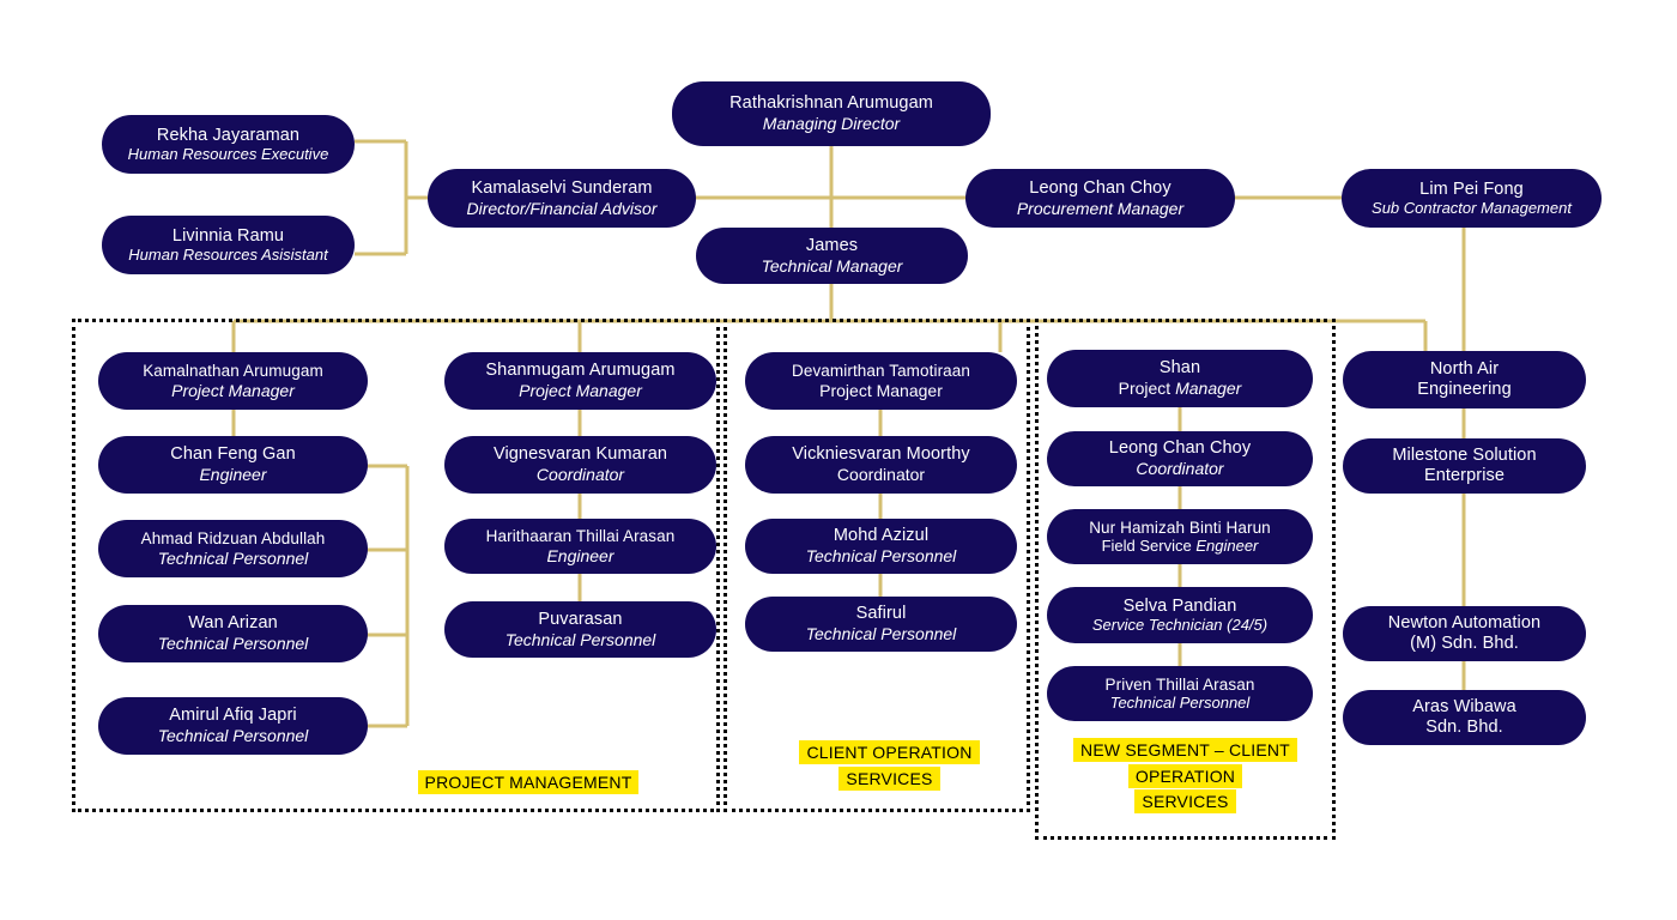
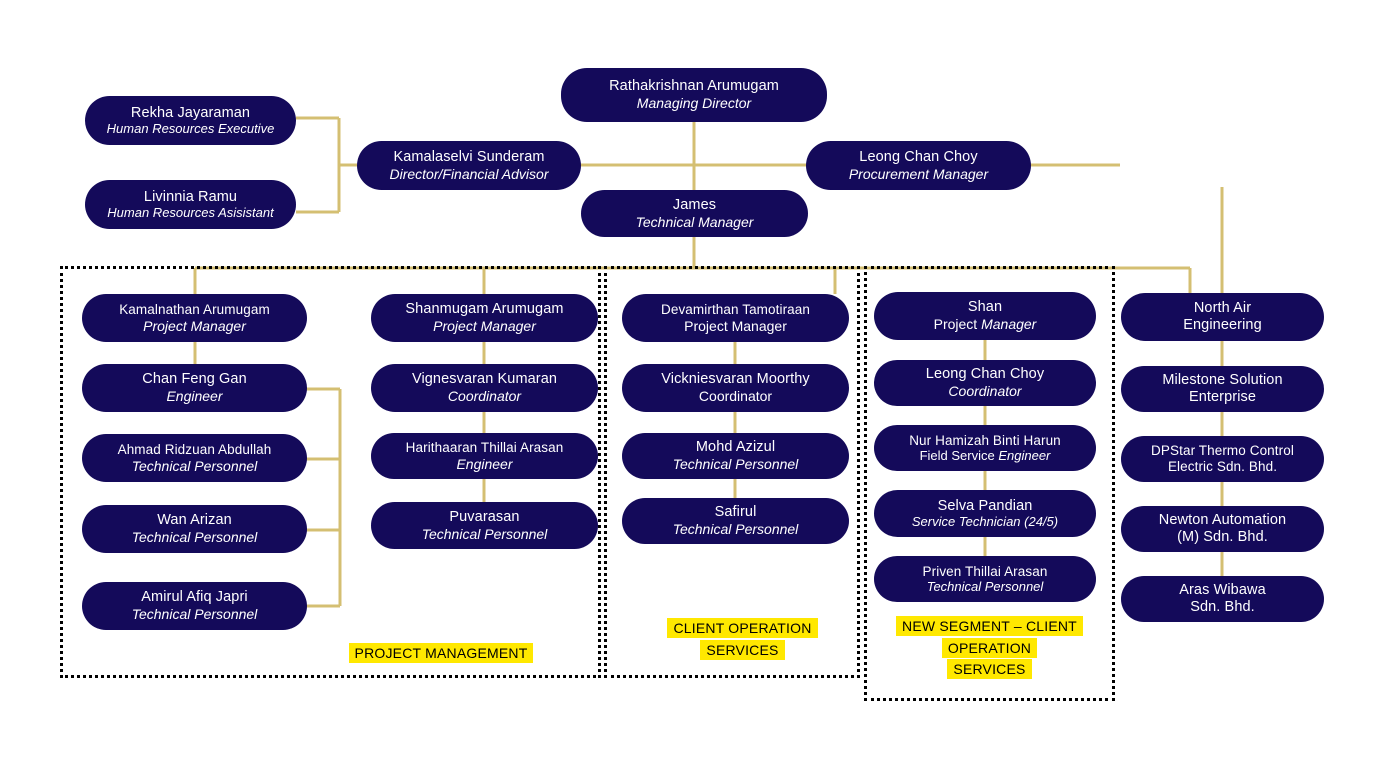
  Rathakrishnan Arumugam
  Managing Director
  Rekha Jayaraman
  Human Resources Executive
  Livinnia Ramu
  Human Resources Asisistant
  Kamalaselvi Sunderam
  Director/Financial Advisor
  Leong Chan Choy
  Procurement Manager
- Lim Pei Fong
- Sub Contractor Management
  James
  Technical Manager
  Kamalnathan Arumugam
  Project Manager
  Chan Feng Gan
  Engineer
  Ahmad Ridzuan Abdullah
  Technical Personnel
  Wan Arizan
  Technical Personnel
  Amirul Afiq Japri
  Technical Personnel
  Shanmugam Arumugam
  Project Manager
  Vignesvaran Kumaran
  Coordinator
  Harithaaran Thillai Arasan
  Engineer
  Puvarasan
  Technical Personnel
  Devamirthan Tamotiraan
  Project Manager
  Vickniesvaran Moorthy
  Coordinator
  Mohd Azizul
  Technical Personnel
  Safirul
  Technical Personnel
  Shan
  Project Manager
  Leong Chan Choy
  Coordinator
  Nur Hamizah Binti Harun
  Field Service Engineer
  Selva Pandian
  Service Technician (24/5)
  Priven Thillai Arasan
  Technical Personnel
  North Air
  Engineering
  Milestone Solution
  Enterprise
+ DPStar Thermo Control
+ Electric Sdn. Bhd.
  Newton Automation
  (M) Sdn. Bhd.
  Aras Wibawa
  Sdn. Bhd.
  PROJECT MANAGEMENT
  CLIENT OPERATION
  SERVICES
  NEW SEGMENT – CLIENT
  OPERATION
  SERVICES
